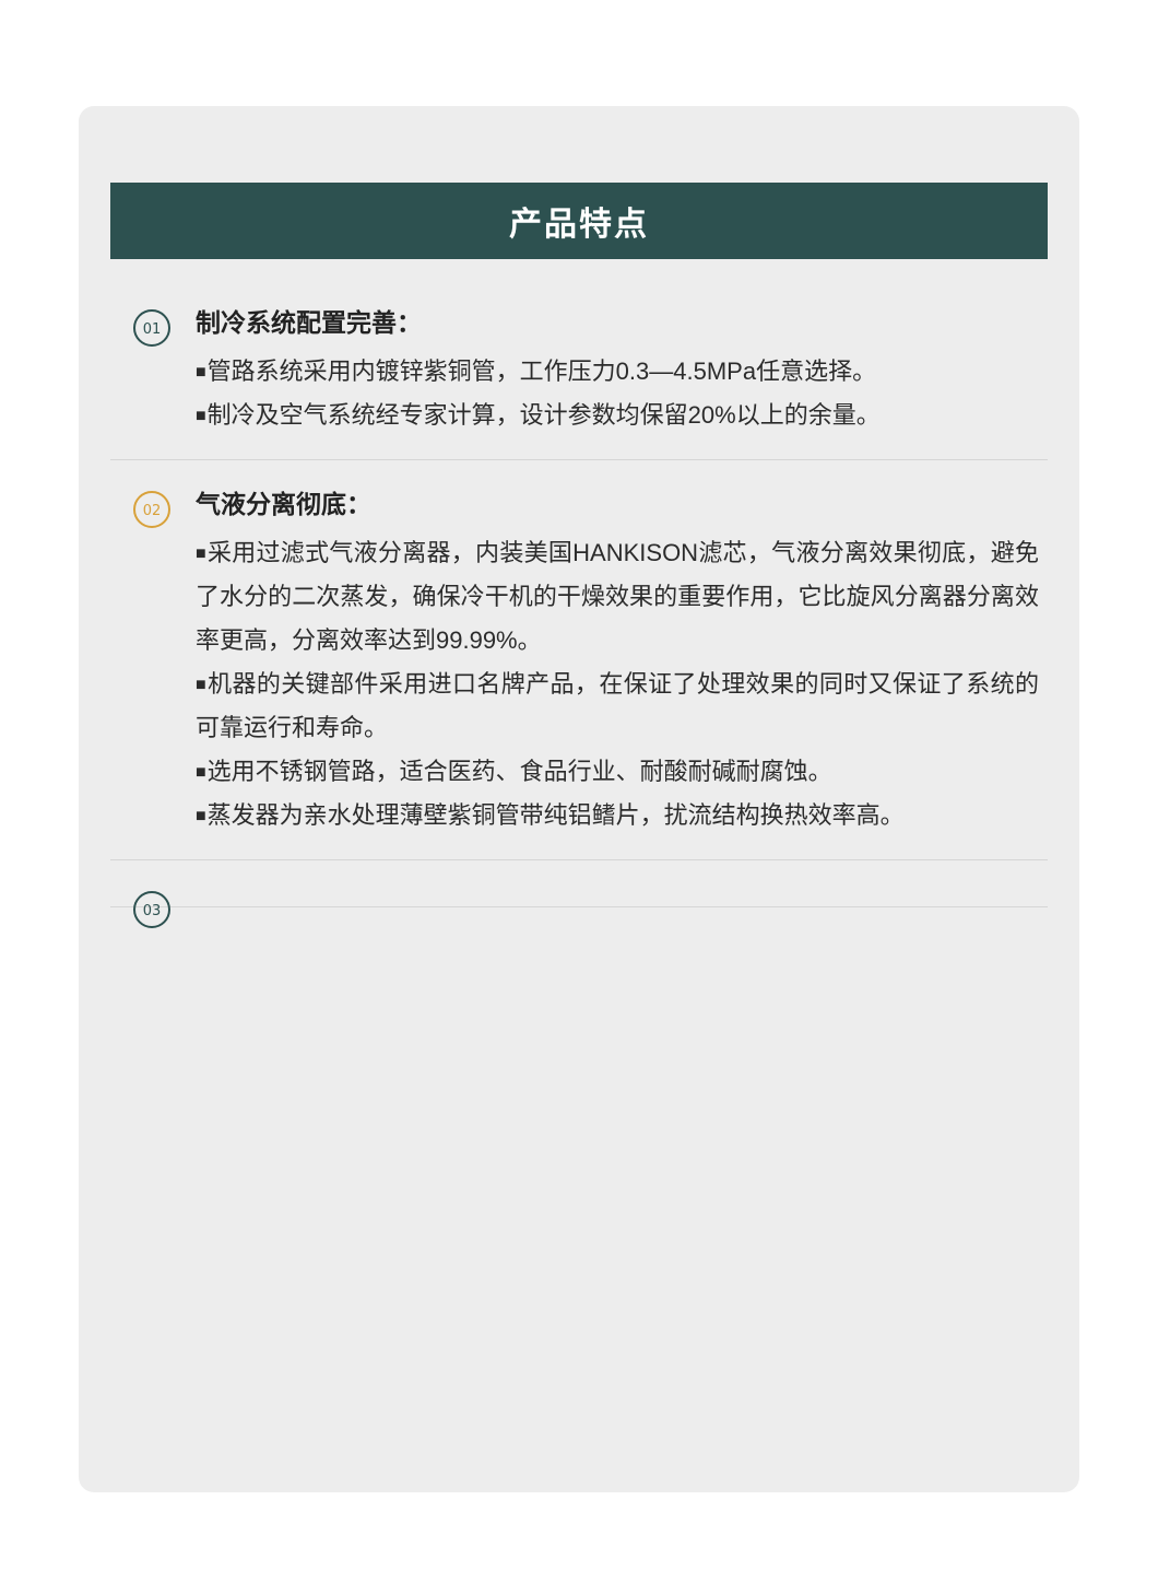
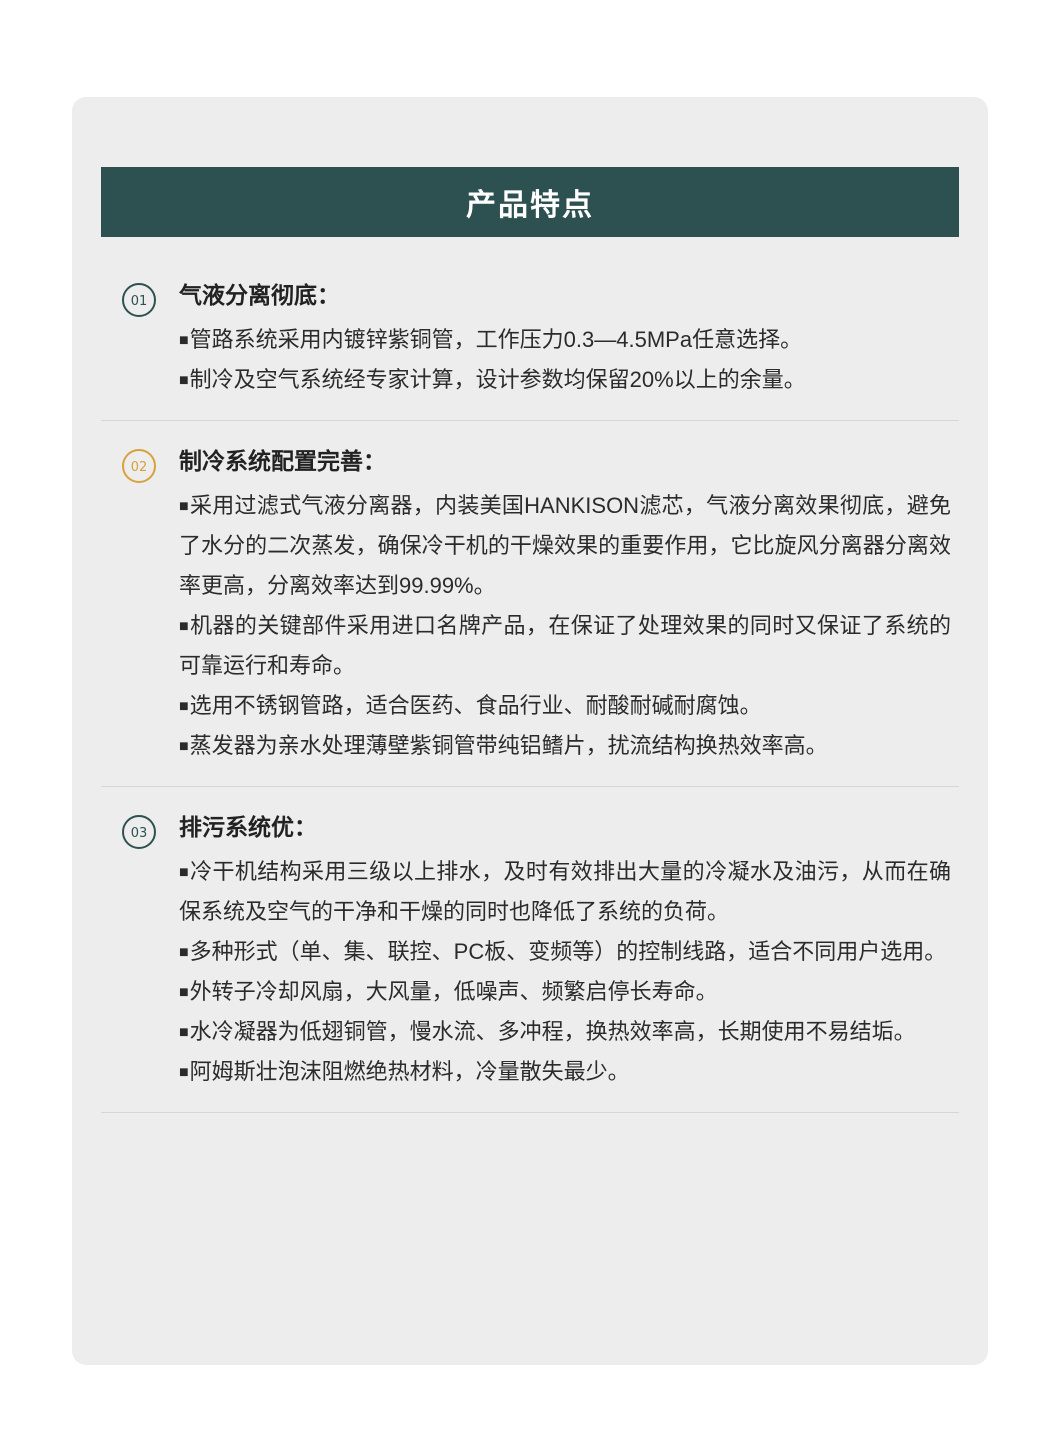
  产品特点
  01
- 制冷系统配置完善：
+ 气液分离彻底：
  ■管路系统采用内镀锌紫铜管，工作压力0.3—4.5MPa任意选择。
  ■制冷及空气系统经专家计算，设计参数均保留20%以上的余量。
  02
- 气液分离彻底：
+ 制冷系统配置完善：
  ■采用过滤式气液分离器，内装美国HANKISON滤芯，气液分离效果彻底，避免了水分的二次蒸发，确保冷干机的干燥效果的重要作用，它比旋风分离器分离效率更高，分离效率达到99.99%。
  ■机器的关键部件采用进口名牌产品，在保证了处理效果的同时又保证了系统的可靠运行和寿命。
  ■选用不锈钢管路，适合医药、食品行业、耐酸耐碱耐腐蚀。
  ■蒸发器为亲水处理薄壁紫铜管带纯铝鳍片，扰流结构换热效率高。
  03
+ 排污系统优：
+ ■冷干机结构采用三级以上排水，及时有效排出大量的冷凝水及油污，从而在确保系统及空气的干净和干燥的同时也降低了系统的负荷。
+ ■多种形式（单、集、联控、PC板、变频等）的控制线路，适合不同用户选用。
+ ■外转子冷却风扇，大风量，低噪声、频繁启停长寿命。
+ ■水冷凝器为低翅铜管，慢水流、多冲程，换热效率高，长期使用不易结垢。
+ ■阿姆斯壮泡沫阻燃绝热材料，冷量散失最少。
